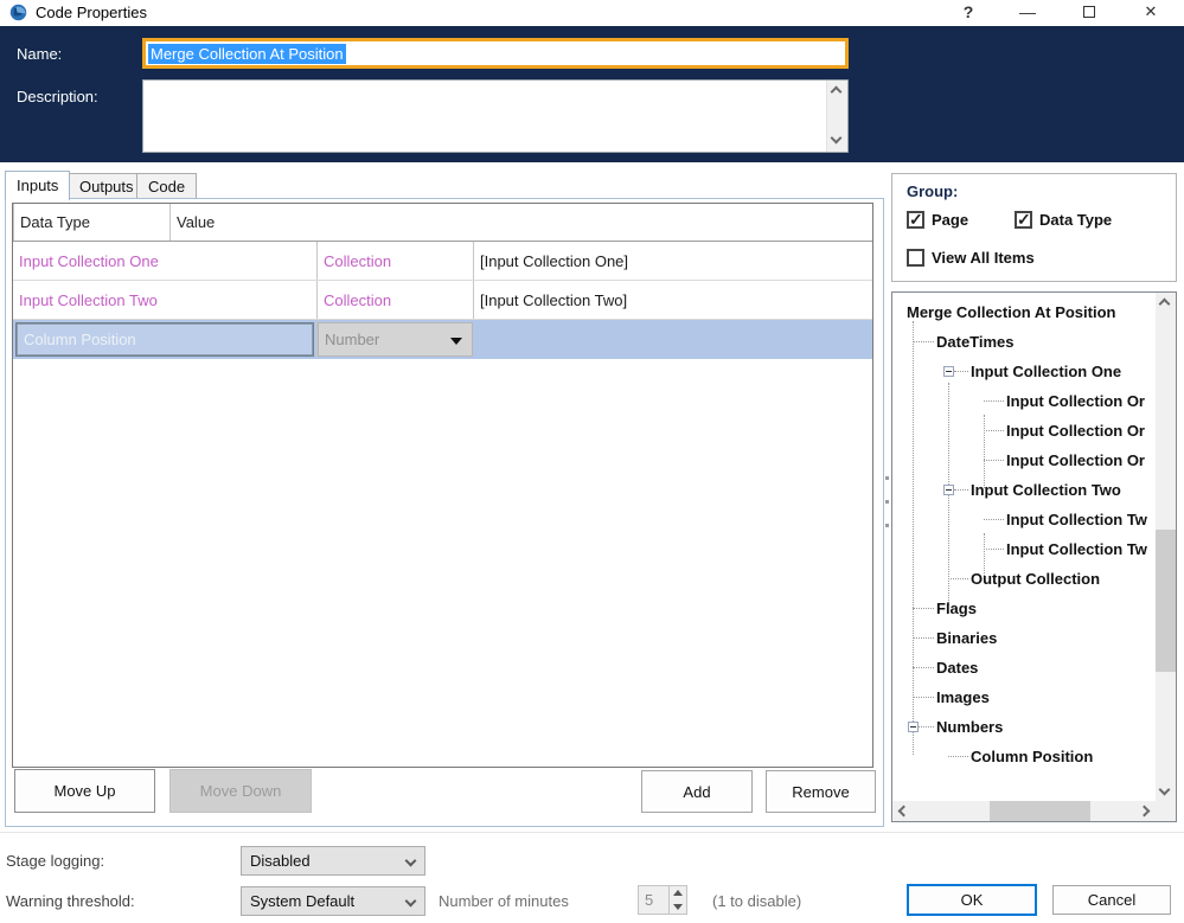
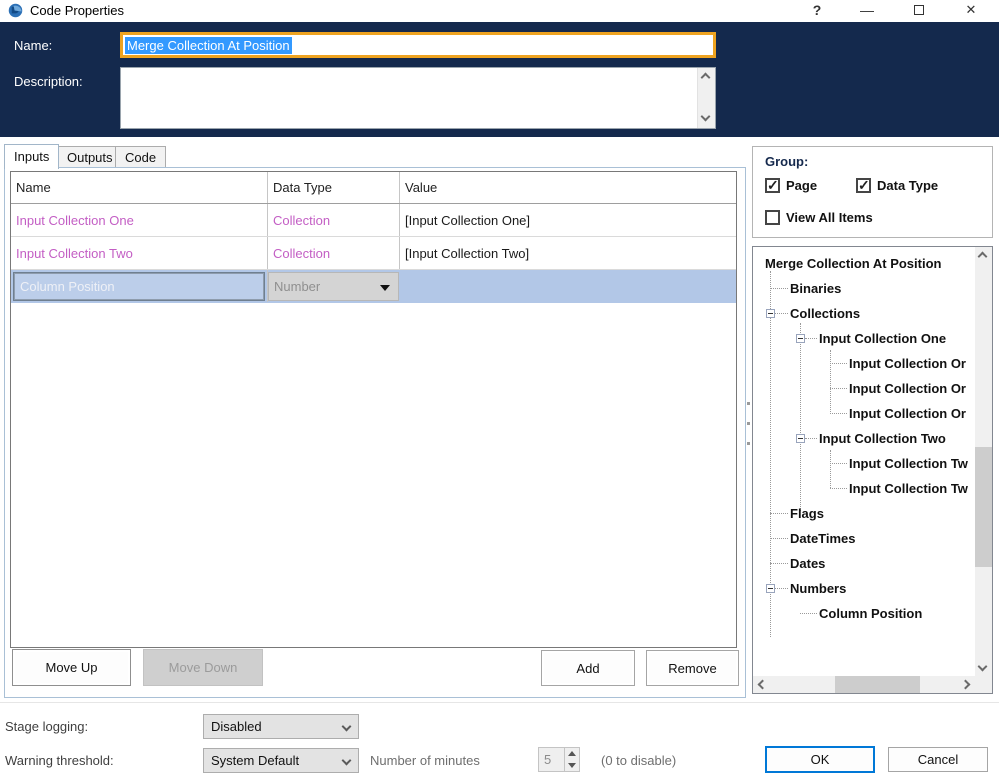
  Code Properties
  ?
  —
  ✕
  Name:
  Merge Collection At Position
  Description:
  Inputs
  Outputs
  Code
+ Name
  Data Type
  Value
  Input Collection One
  Collection
  [Input Collection One]
  Input Collection Two
  Collection
  [Input Collection Two]
  Column Position
  Number
  Move Up
  Move Down
  Add
  Remove
  Group:
  Page
  Data Type
  View All Items
  Merge Collection At Position
- DateTimes
+ Binaries
+ Collections
  Input Collection One
  Input Collection Or
  Input Collection Or
  Input Collection Or
  Input Collection Two
  Input Collection Tw
  Input Collection Tw
- Output Collection
  Flags
- Binaries
+ DateTimes
  Dates
- Images
  Numbers
  Column Position
  Stage logging:
  Disabled
  Warning threshold:
  System Default
  Number of minutes
  5
- (1 to disable)
+ (0 to disable)
  OK
  Cancel
